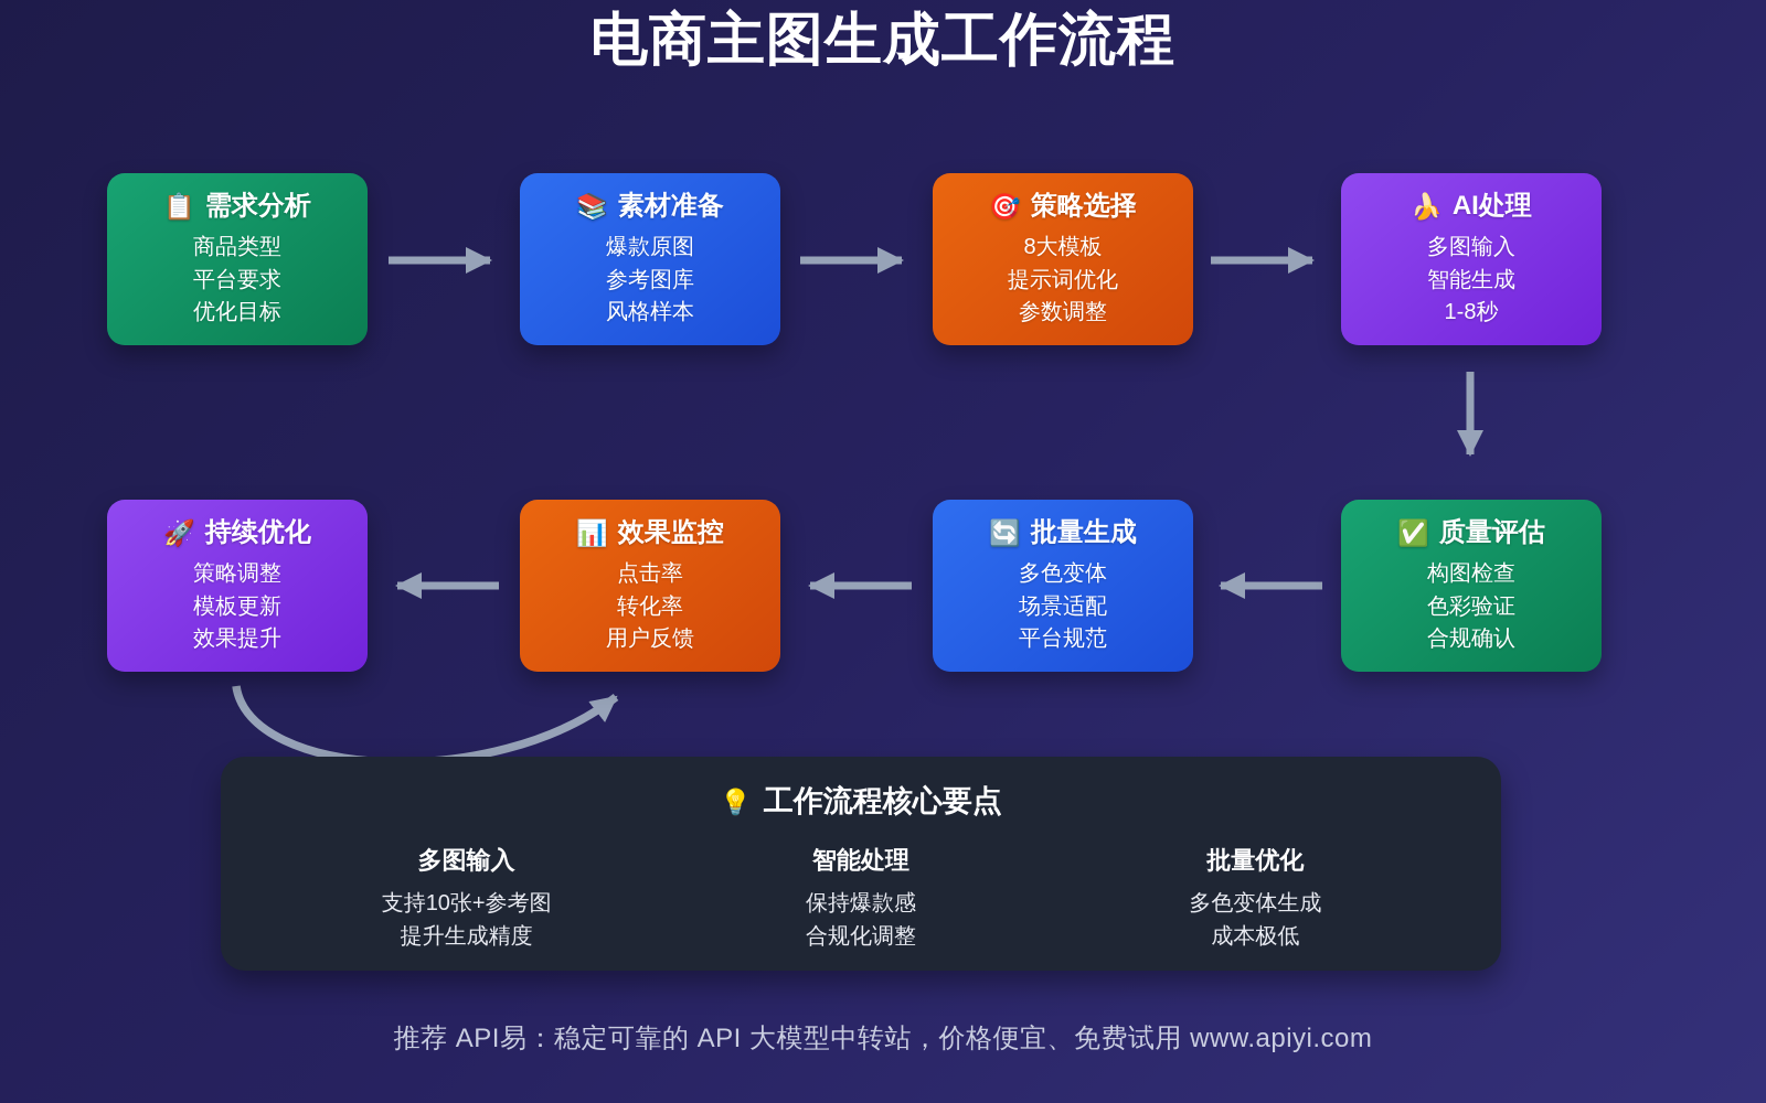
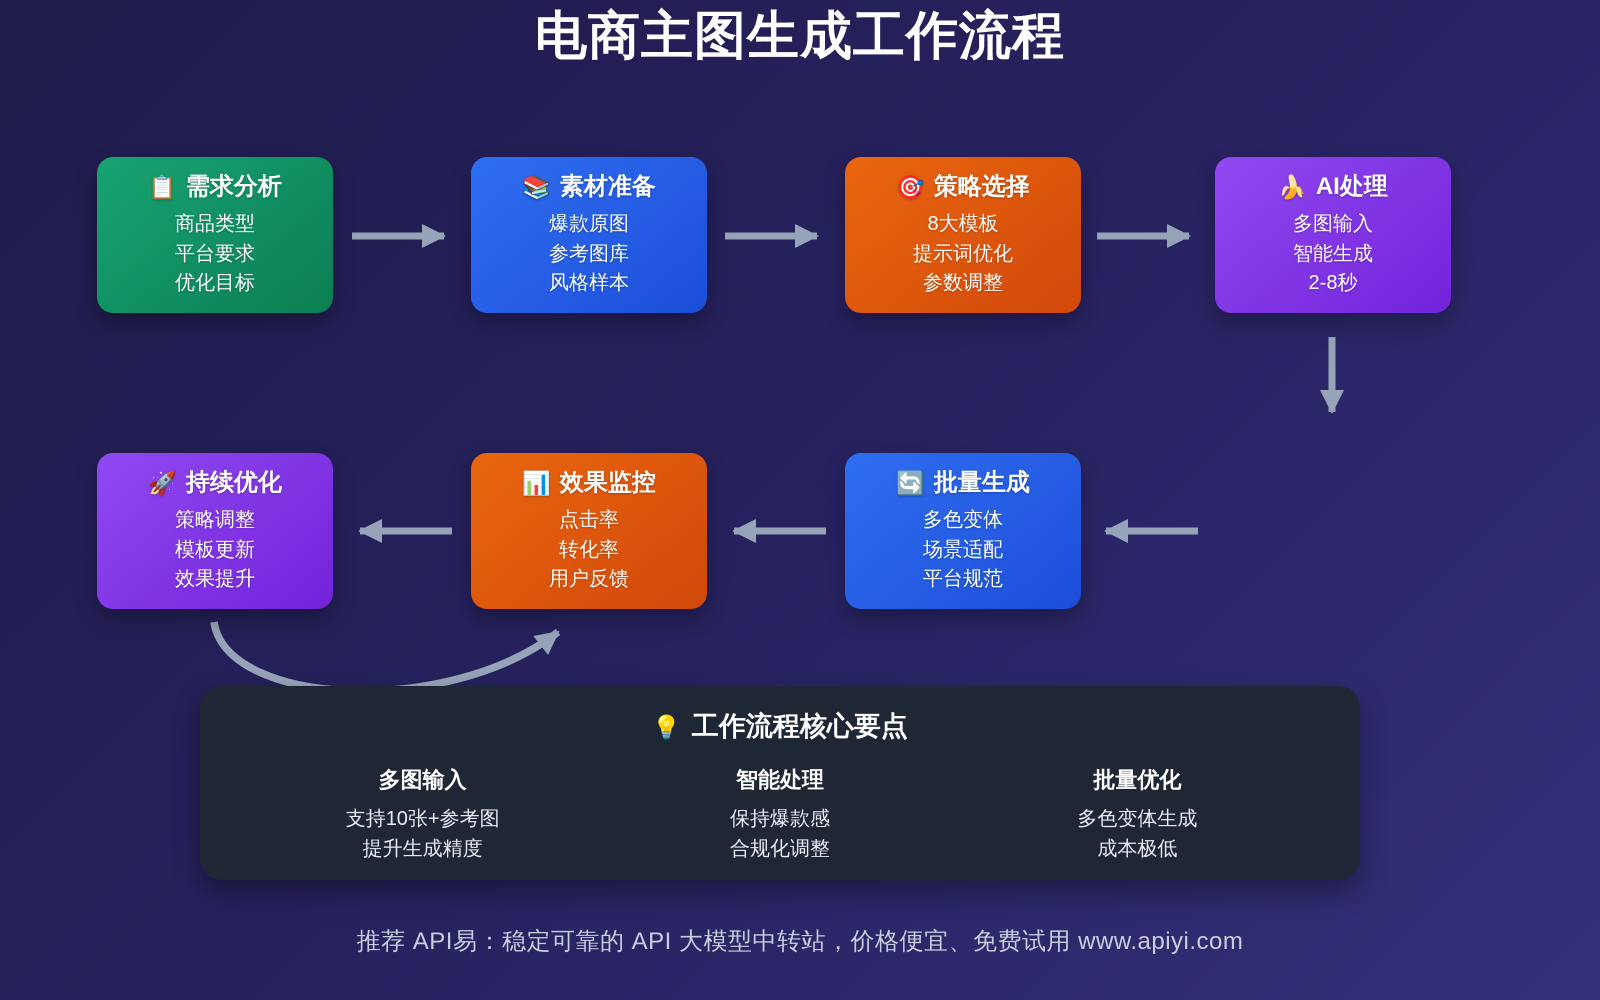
  电商主图生成工作流程
  📋
  需求分析
  商品类型
  平台要求
  优化目标
  📚
  素材准备
  爆款原图
  参考图库
  风格样本
  🎯
  策略选择
  8大模板
  提示词优化
  参数调整
  🍌
  AI处理
  多图输入
  智能生成
- 1-8秒
+ 2-8秒
- ✅
- 质量评估
- 构图检查
- 色彩验证
- 合规确认
  🔄
  批量生成
  多色变体
  场景适配
  平台规范
  📊
  效果监控
  点击率
  转化率
  用户反馈
  🚀
  持续优化
  策略调整
  模板更新
  效果提升
  💡
  工作流程核心要点
  多图输入
  支持10张+参考图
  提升生成精度
  智能处理
  保持爆款感
  合规化调整
  批量优化
  多色变体生成
  成本极低
  推荐 API易：稳定可靠的 API 大模型中转站，价格便宜、免费试用 www.apiyi.com
